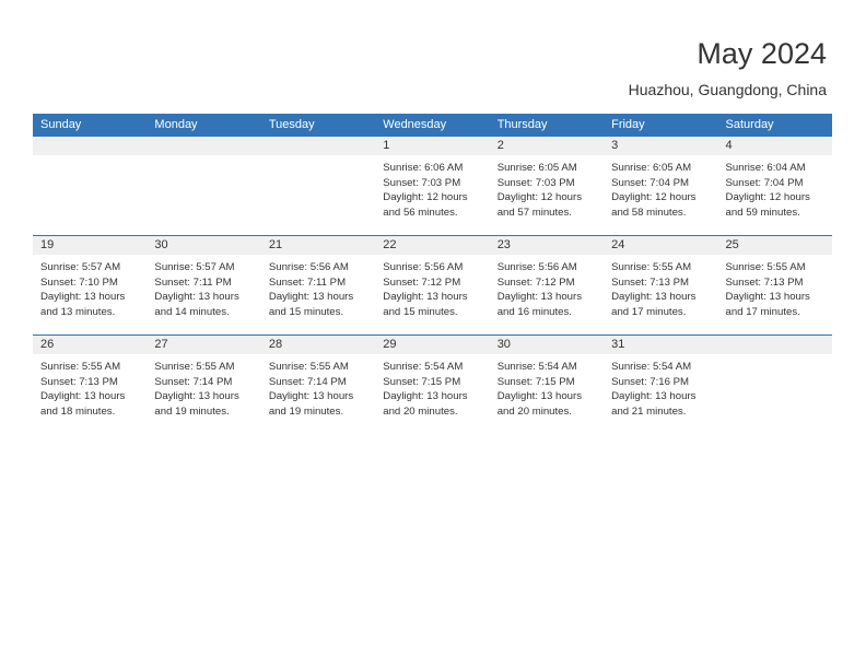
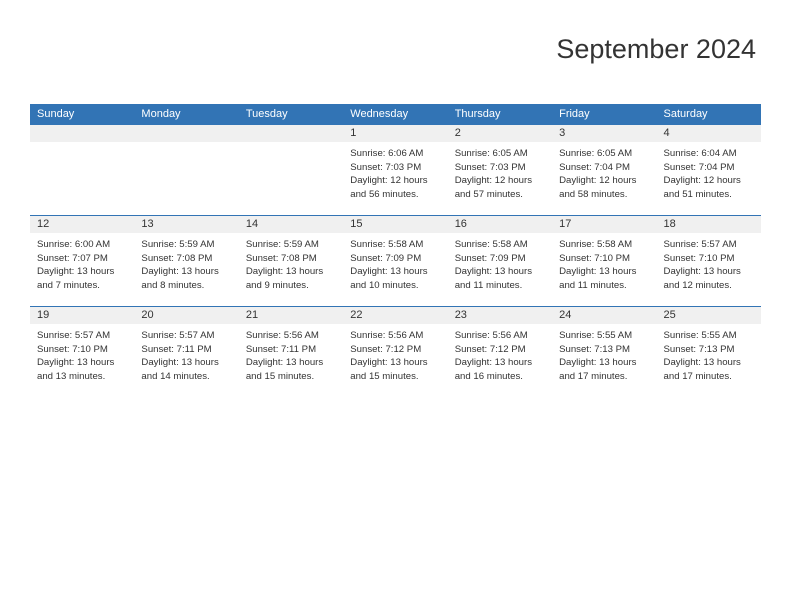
- May 2024
+ September 2024
- Huazhou, Guangdong, China
  Sunday	Monday	Tuesday	Wednesday	Thursday	Friday	Saturday
- 			1Sunrise: 6:06 AMSunset: 7:03 PMDaylight: 12 hoursand 56 minutes.	2Sunrise: 6:05 AMSunset: 7:03 PMDaylight: 12 hoursand 57 minutes.	3Sunrise: 6:05 AMSunset: 7:04 PMDaylight: 12 hoursand 58 minutes.	4Sunrise: 6:04 AMSunset: 7:04 PMDaylight: 12 hoursand 59 minutes.
+ 			1Sunrise: 6:06 AMSunset: 7:03 PMDaylight: 12 hoursand 56 minutes.	2Sunrise: 6:05 AMSunset: 7:03 PMDaylight: 12 hoursand 57 minutes.	3Sunrise: 6:05 AMSunset: 7:04 PMDaylight: 12 hoursand 58 minutes.	4Sunrise: 6:04 AMSunset: 7:04 PMDaylight: 12 hoursand 51 minutes.
+ 12Sunrise: 6:00 AMSunset: 7:07 PMDaylight: 13 hoursand 7 minutes.	13Sunrise: 5:59 AMSunset: 7:08 PMDaylight: 13 hoursand 8 minutes.	14Sunrise: 5:59 AMSunset: 7:08 PMDaylight: 13 hoursand 9 minutes.	15Sunrise: 5:58 AMSunset: 7:09 PMDaylight: 13 hoursand 10 minutes.	16Sunrise: 5:58 AMSunset: 7:09 PMDaylight: 13 hoursand 11 minutes.	17Sunrise: 5:58 AMSunset: 7:10 PMDaylight: 13 hoursand 11 minutes.	18Sunrise: 5:57 AMSunset: 7:10 PMDaylight: 13 hoursand 12 minutes.
- 19Sunrise: 5:57 AMSunset: 7:10 PMDaylight: 13 hoursand 13 minutes.	30Sunrise: 5:57 AMSunset: 7:11 PMDaylight: 13 hoursand 14 minutes.	21Sunrise: 5:56 AMSunset: 7:11 PMDaylight: 13 hoursand 15 minutes.	22Sunrise: 5:56 AMSunset: 7:12 PMDaylight: 13 hoursand 15 minutes.	23Sunrise: 5:56 AMSunset: 7:12 PMDaylight: 13 hoursand 16 minutes.	24Sunrise: 5:55 AMSunset: 7:13 PMDaylight: 13 hoursand 17 minutes.	25Sunrise: 5:55 AMSunset: 7:13 PMDaylight: 13 hoursand 17 minutes.
+ 19Sunrise: 5:57 AMSunset: 7:10 PMDaylight: 13 hoursand 13 minutes.	20Sunrise: 5:57 AMSunset: 7:11 PMDaylight: 13 hoursand 14 minutes.	21Sunrise: 5:56 AMSunset: 7:11 PMDaylight: 13 hoursand 15 minutes.	22Sunrise: 5:56 AMSunset: 7:12 PMDaylight: 13 hoursand 15 minutes.	23Sunrise: 5:56 AMSunset: 7:12 PMDaylight: 13 hoursand 16 minutes.	24Sunrise: 5:55 AMSunset: 7:13 PMDaylight: 13 hoursand 17 minutes.	25Sunrise: 5:55 AMSunset: 7:13 PMDaylight: 13 hoursand 17 minutes.
- 26Sunrise: 5:55 AMSunset: 7:13 PMDaylight: 13 hoursand 18 minutes.	27Sunrise: 5:55 AMSunset: 7:14 PMDaylight: 13 hoursand 19 minutes.	28Sunrise: 5:55 AMSunset: 7:14 PMDaylight: 13 hoursand 19 minutes.	29Sunrise: 5:54 AMSunset: 7:15 PMDaylight: 13 hoursand 20 minutes.	30Sunrise: 5:54 AMSunset: 7:15 PMDaylight: 13 hoursand 20 minutes.	31Sunrise: 5:54 AMSunset: 7:16 PMDaylight: 13 hoursand 21 minutes.
